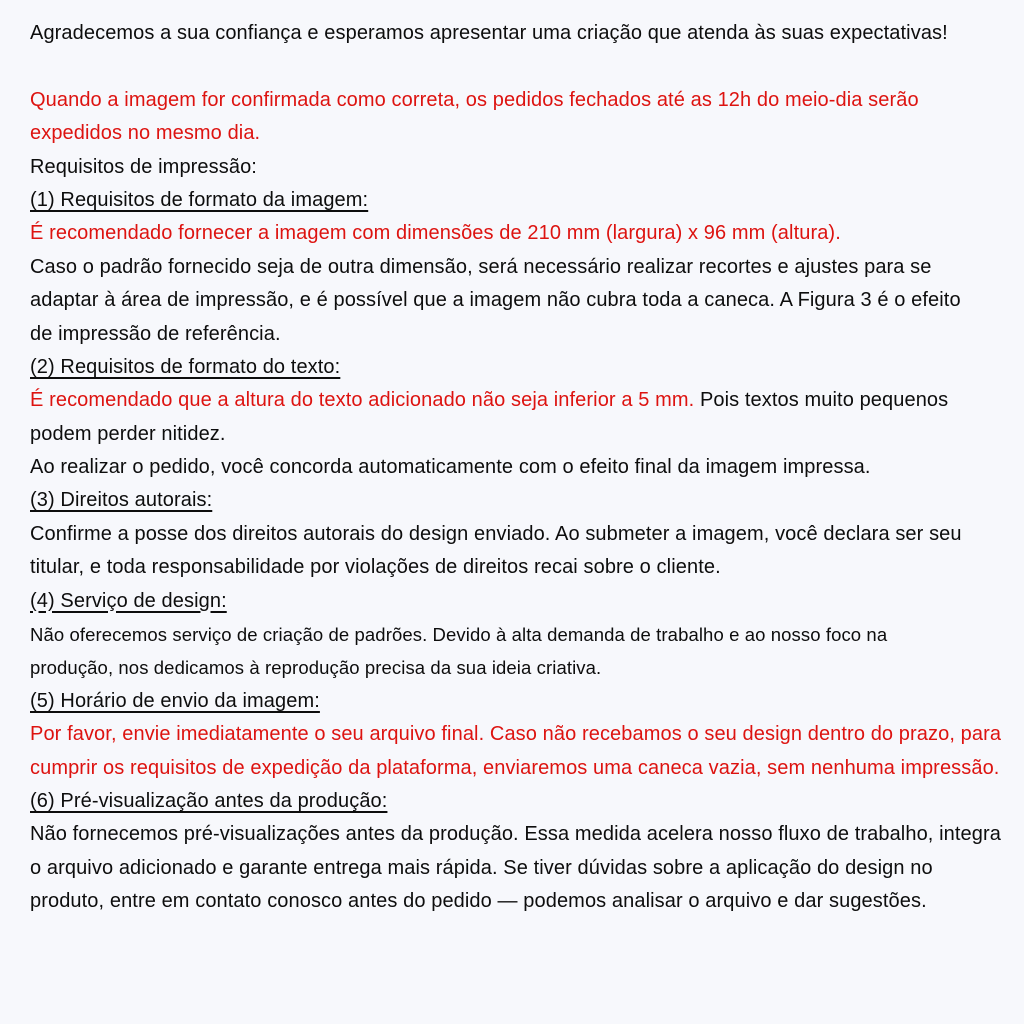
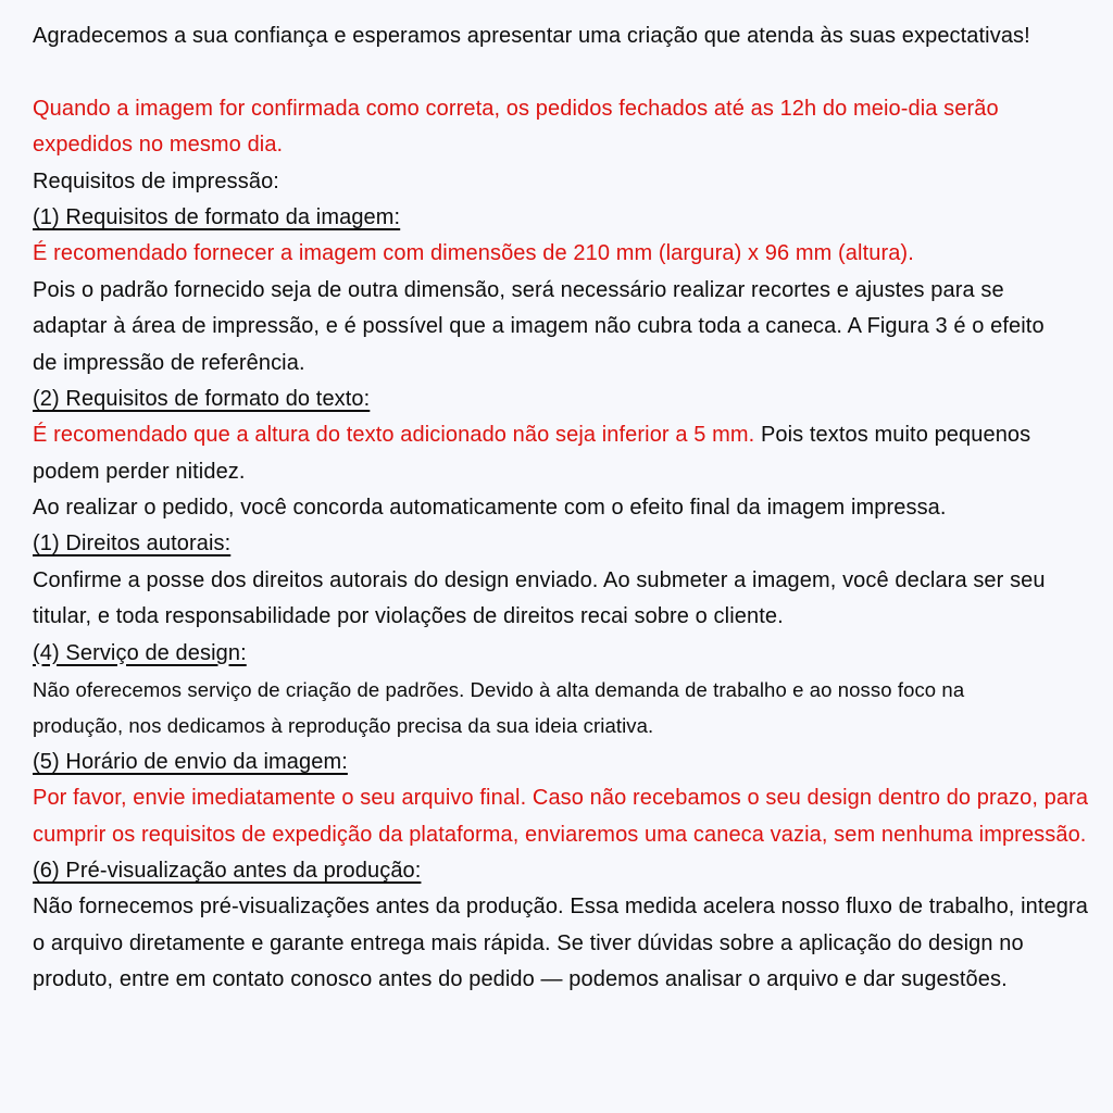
  Agradecemos a sua confiança e esperamos apresentar uma criação que atenda às suas expectativas!
  Quando a imagem for confirmada como correta, os pedidos fechados até as 12h do meio-dia serão
  expedidos no mesmo dia.
  Requisitos de impressão:
  (1) Requisitos de formato da imagem:
  É recomendado fornecer a imagem com dimensões de 210 mm (largura) x 96 mm (altura).
- Caso o padrão fornecido seja de outra dimensão, será necessário realizar recortes e ajustes para se
+ Pois o padrão fornecido seja de outra dimensão, será necessário realizar recortes e ajustes para se
  adaptar à área de impressão, e é possível que a imagem não cubra toda a caneca. A Figura 3 é o efeito
  de impressão de referência.
  (2) Requisitos de formato do texto:
  É recomendado que a altura do texto adicionado não seja inferior a 5 mm. Pois textos muito pequenos
  podem perder nitidez.
  Ao realizar o pedido, você concorda automaticamente com o efeito final da imagem impressa.
- (3) Direitos autorais:
+ (1) Direitos autorais:
  Confirme a posse dos direitos autorais do design enviado. Ao submeter a imagem, você declara ser seu
  titular, e toda responsabilidade por violações de direitos recai sobre o cliente.
  (4) Serviço de design:
  Não oferecemos serviço de criação de padrões. Devido à alta demanda de trabalho e ao nosso foco na
  produção, nos dedicamos à reprodução precisa da sua ideia criativa.
  (5) Horário de envio da imagem:
  Por favor, envie imediatamente o seu arquivo final. Caso não recebamos o seu design dentro do prazo, para
  cumprir os requisitos de expedição da plataforma, enviaremos uma caneca vazia, sem nenhuma impressão.
  (6) Pré-visualização antes da produção:
  Não fornecemos pré-visualizações antes da produção. Essa medida acelera nosso fluxo de trabalho, integra
- o arquivo adicionado e garante entrega mais rápida. Se tiver dúvidas sobre a aplicação do design no
+ o arquivo diretamente e garante entrega mais rápida. Se tiver dúvidas sobre a aplicação do design no
  produto, entre em contato conosco antes do pedido — podemos analisar o arquivo e dar sugestões.
